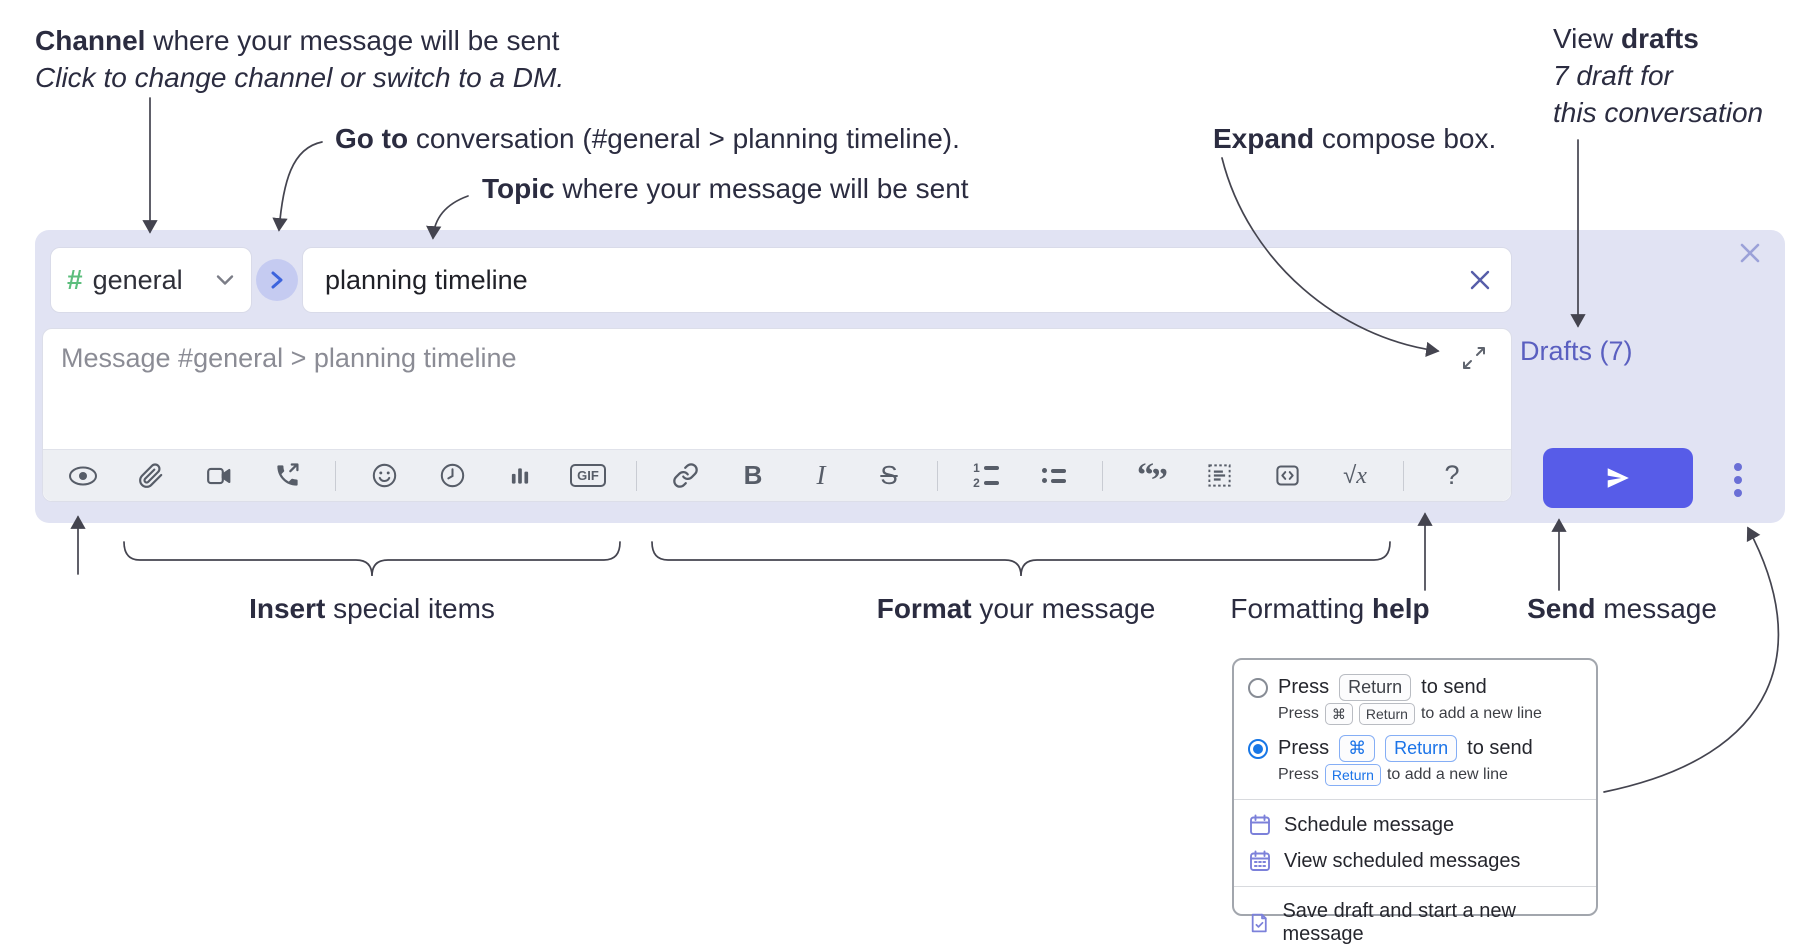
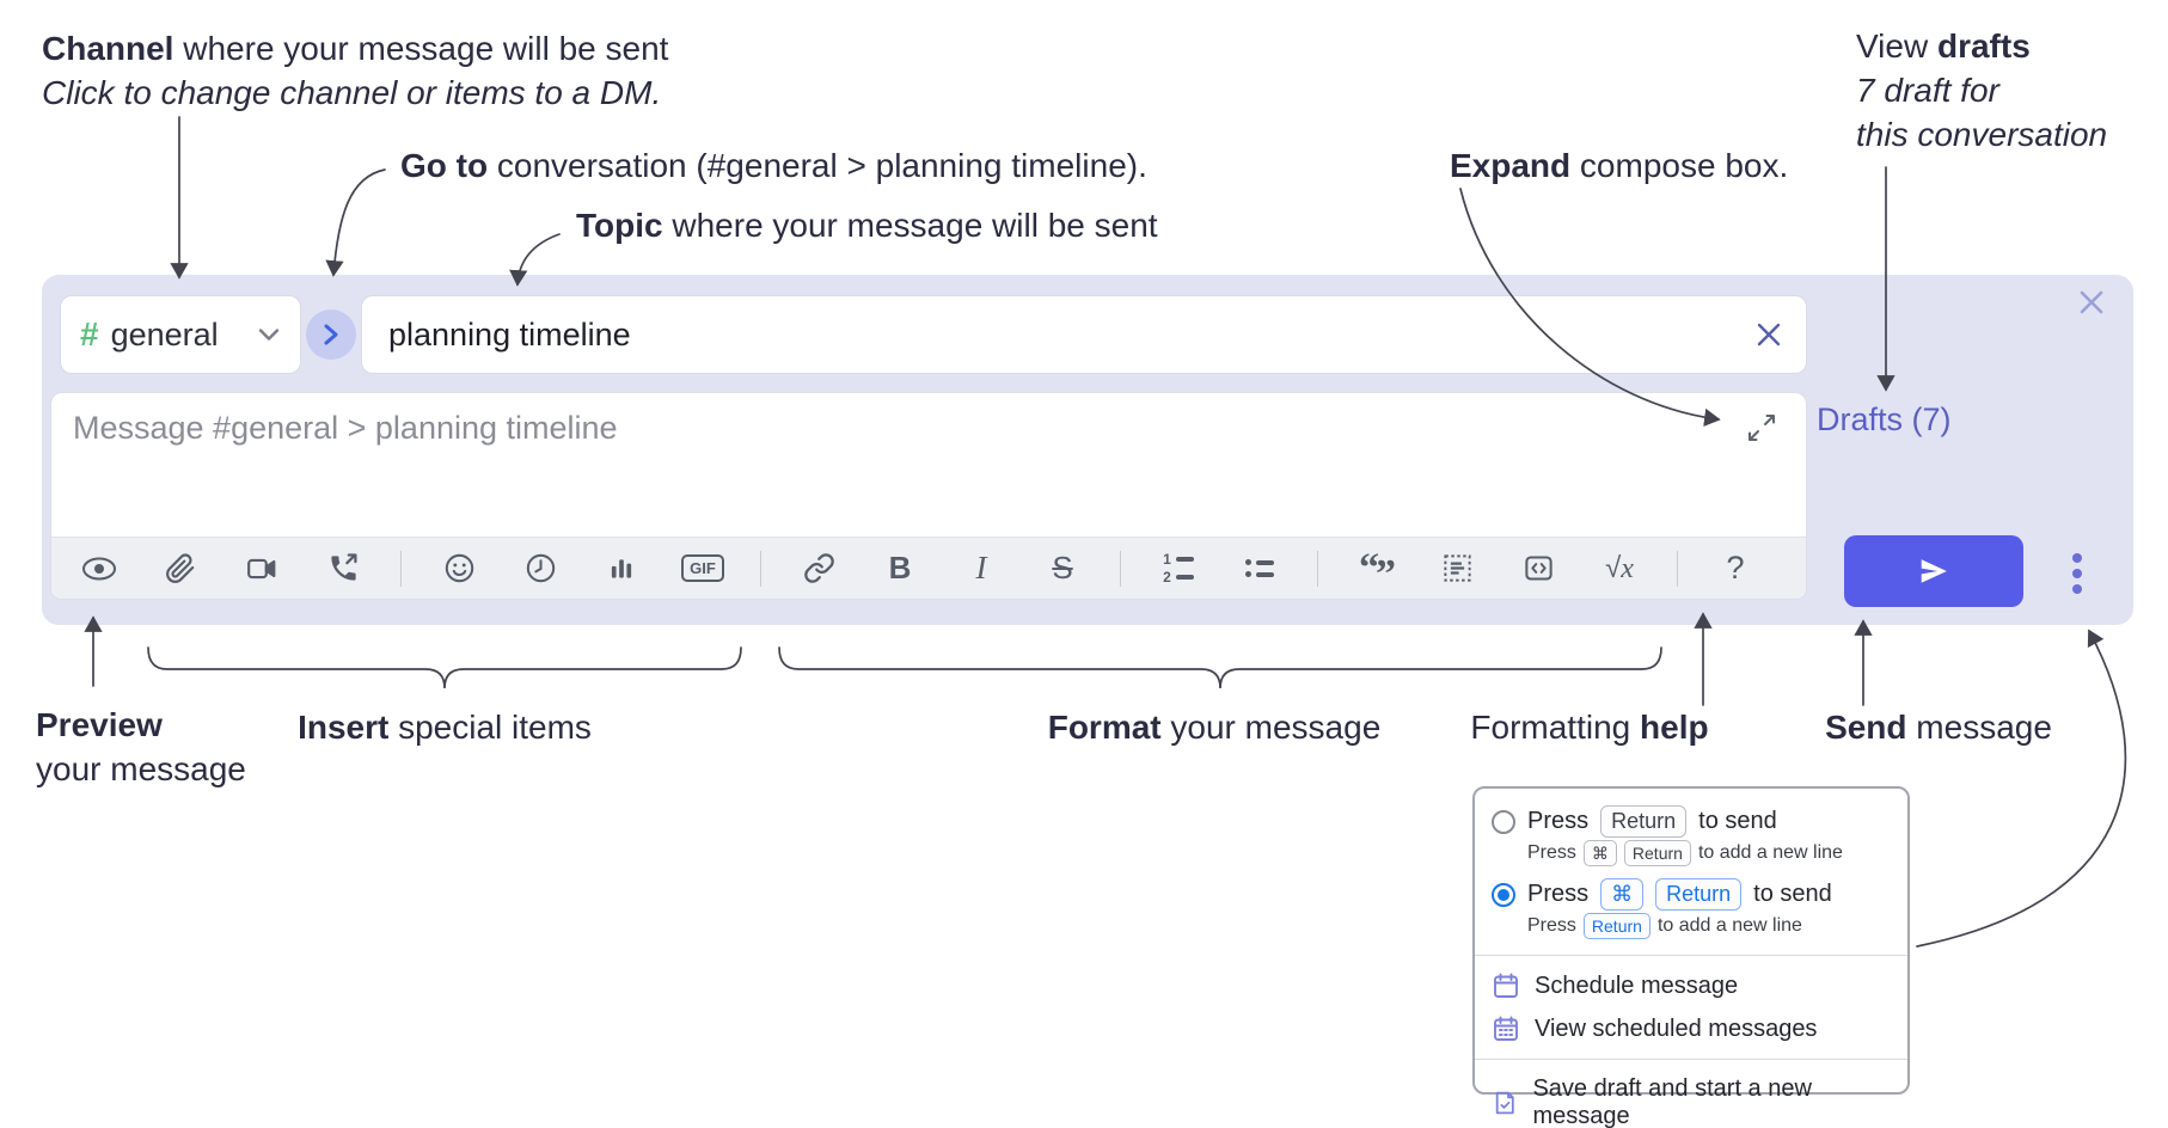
  Channel where your message will be sent
- Click to change channel or switch to a DM.
+ Click to change channel or items to a DM.
  Go to conversation (#general > planning timeline).
  Topic where your message will be sent
  Expand compose box.
  View drafts
  7 draft for
  this conversation
  #
  general
  planning timeline
  Message #general > planning timeline
  GIF
  B
  I
  S
  1
  2
  “”
  √x
  ?
  Drafts (7)
+ Preview
+ your message
  Insert special items
  Format your message
  Formatting help
  Send message
  Press
  Return
  to send
  Press
  ⌘
  Return
  to add a new line
  Press
  ⌘
  Return
  to send
  Press
  Return
  to add a new line
  Schedule message
  View scheduled messages
  Save draft and start a new message
